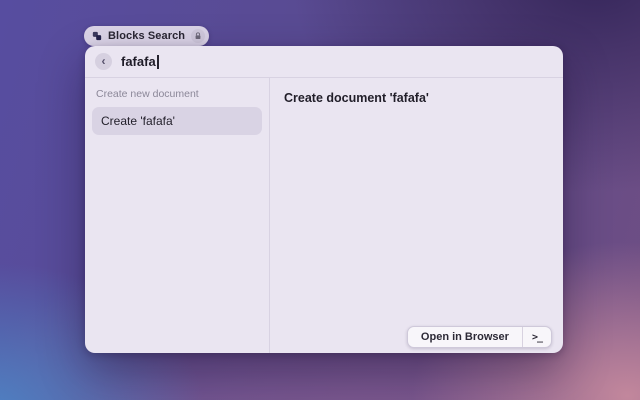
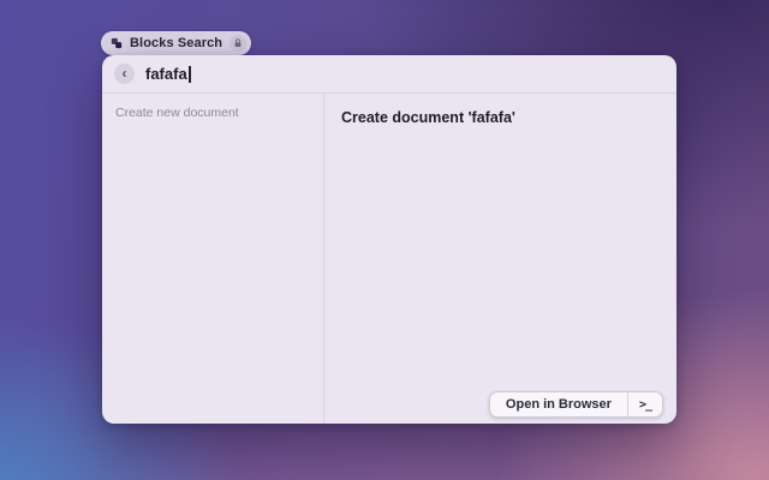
  Blocks Search
  ‹
  fafafa
  Create new document
- Create 'fafafa'
  Create document 'fafafa'
  Open in Browser
  >_
